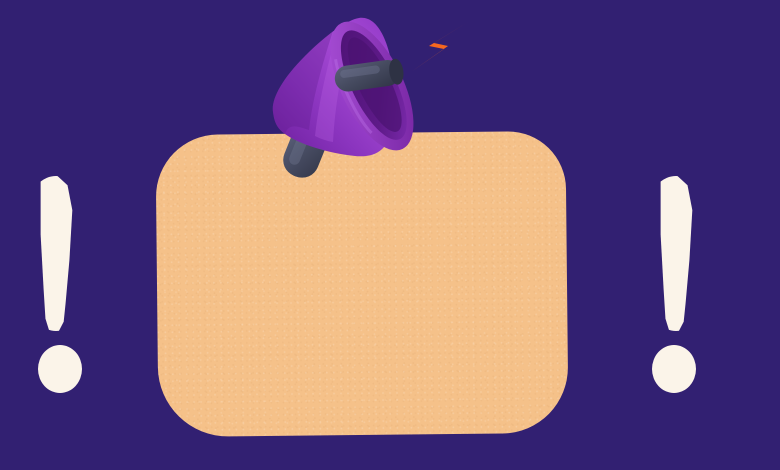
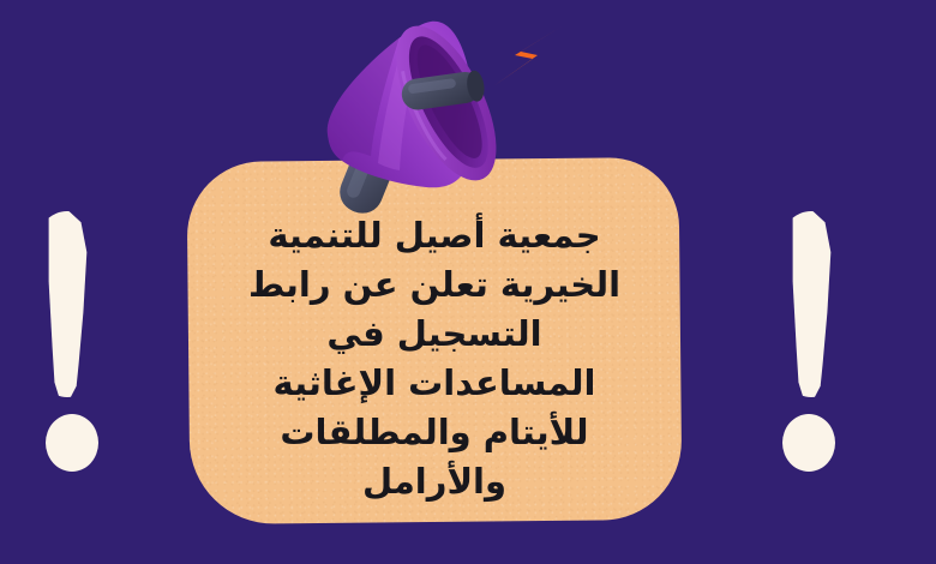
+ جمعية أصيل للتنمية
+ الخيرية تعلن عن رابط
+ التسجيل في
+ المساعدات الإغاثية
+ للأيتام والمطلقات
+ والأرامل
